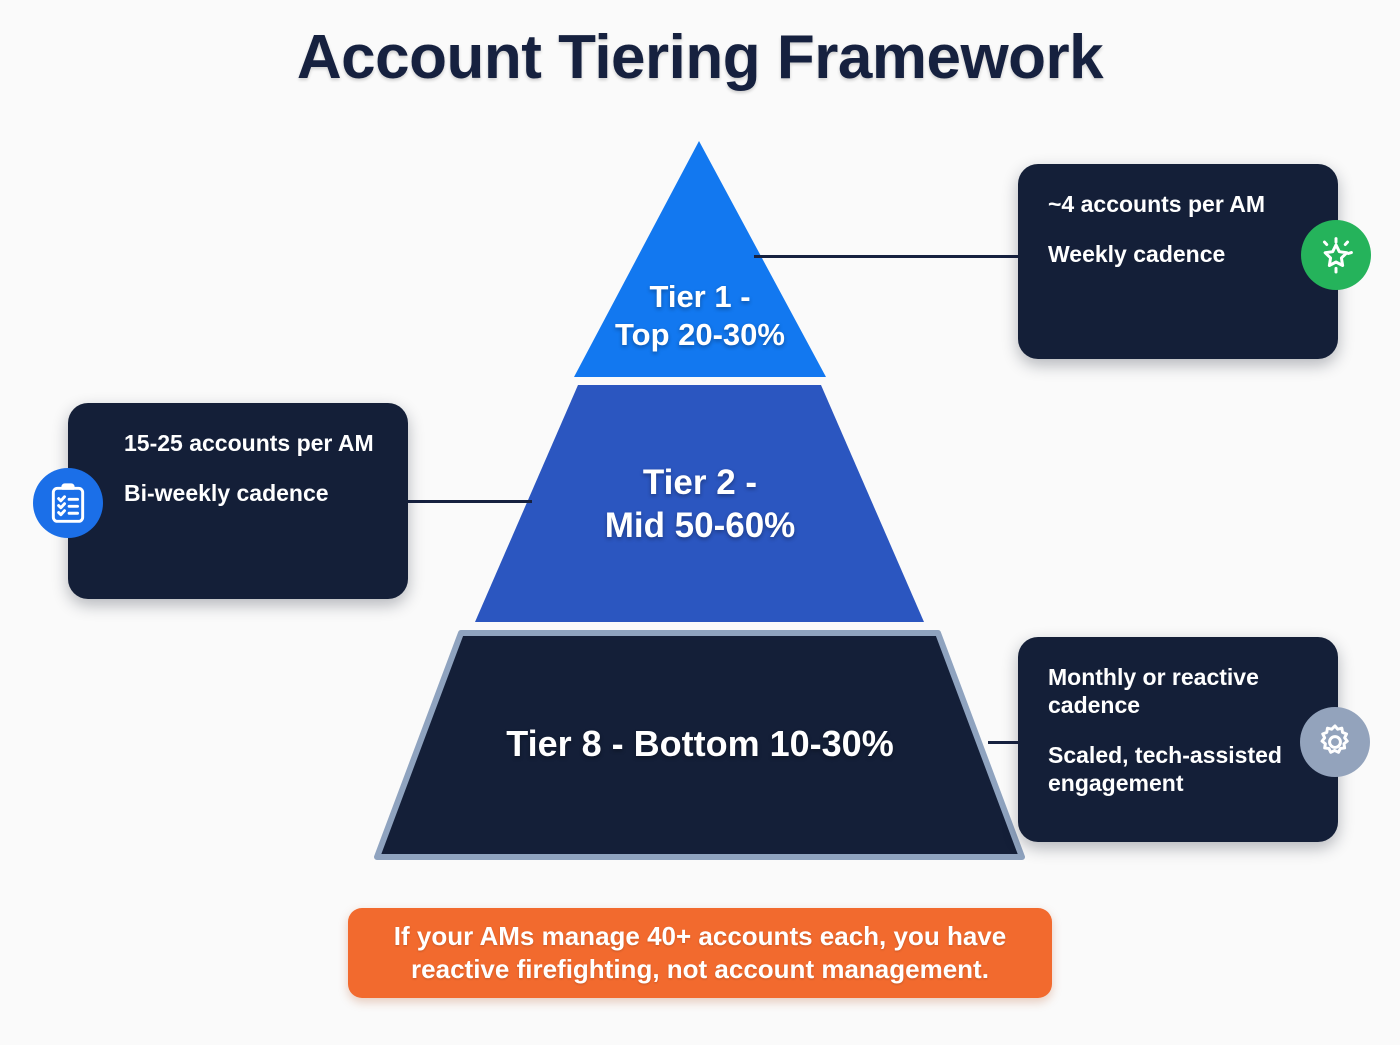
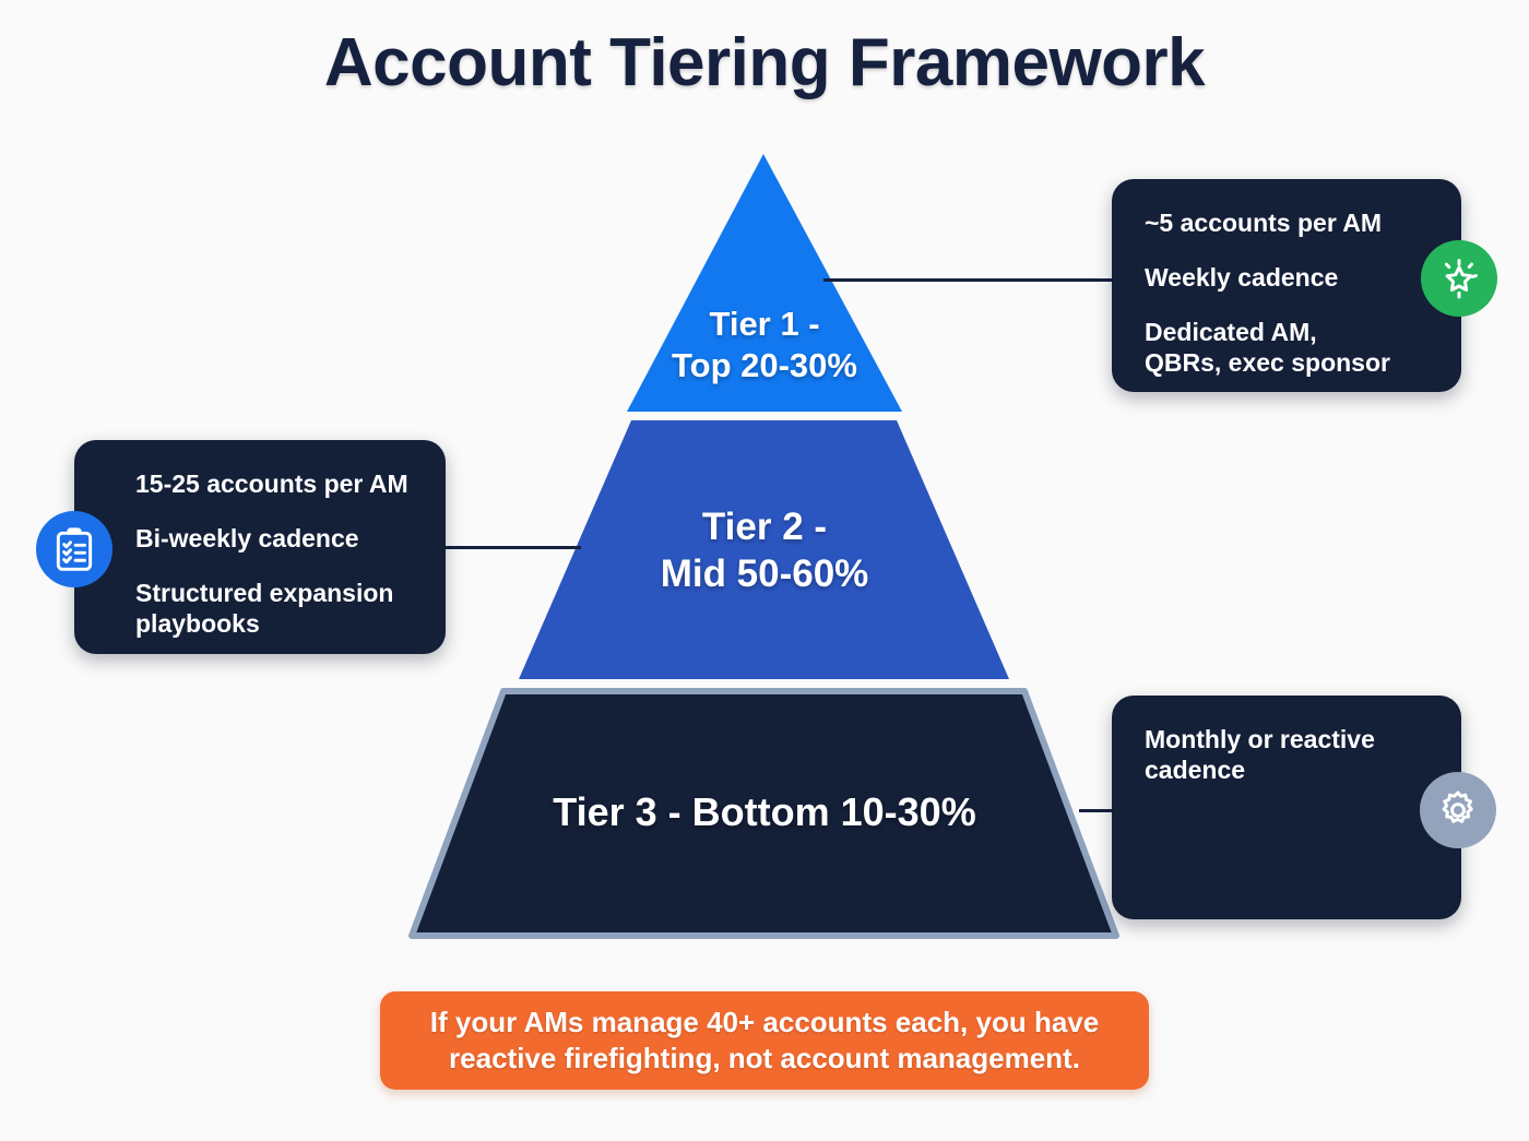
  Account Tiering Framework
  Tier 1 -
  Top 20-30%
  Tier 2 -
  Mid 50-60%
- Tier 8 - Bottom 10-30%
+ Tier 3 - Bottom 10-30%
- ~4 accounts per AM
+ ~5 accounts per AM
  Weekly cadence
+ Dedicated AM, QBRs, exec sponsor
  15-25 accounts per AM
  Bi-weekly cadence
+ Structured expansion playbooks
  Monthly or reactive cadence
- Scaled, tech-assisted engagement
  If your AMs manage 40+ accounts each, you have
  reactive firefighting, not account management.
